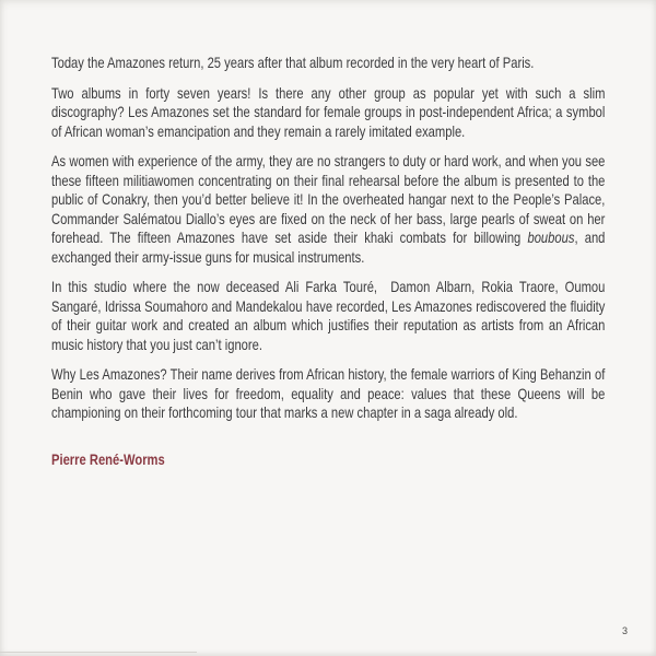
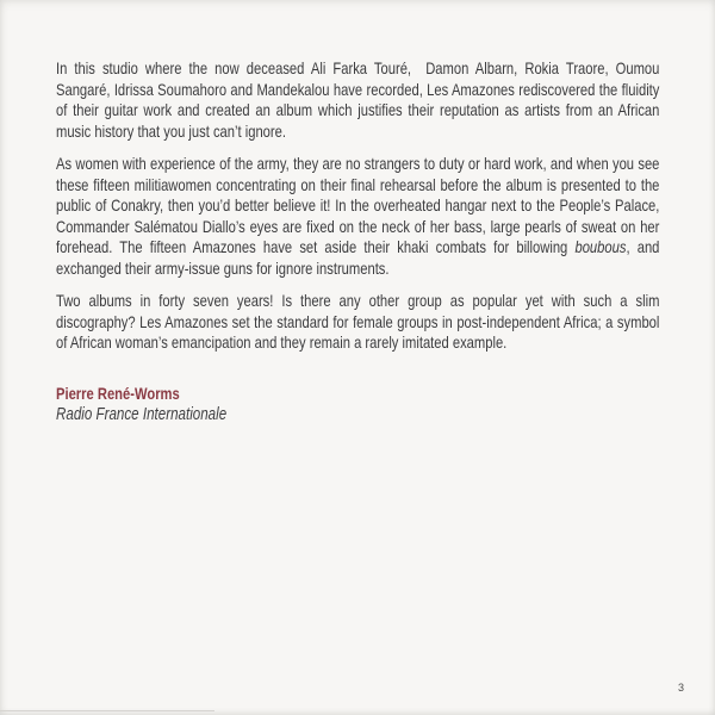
- Today the Amazones return, 25 years after that album recorded in the very heart of Paris.
- Two albums in forty seven years! Is there any other group as popular yet with such a slim discography? Les Amazones set the standard for female groups in post-independent Africa; a symbol of African woman’s emancipation and they remain a rarely imitated example.
+ In this studio where the now deceased Ali Farka Touré, Damon Albarn, Rokia Traore, Oumou Sangaré, Idrissa Soumahoro and Mandekalou have recorded, Les Amazones rediscovered the fluidity of their guitar work and created an album which justifies their reputation as artists from an African music history that you just can’t ignore.
- As women with experience of the army, they are no strangers to duty or hard work, and when you see these fifteen militiawomen concentrating on their final rehearsal before the album is presented to the public of Conakry, then you’d better believe it! In the overheated hangar next to the People’s Palace, Commander Salématou Diallo’s eyes are fixed on the neck of her bass, large pearls of sweat on her forehead. The fifteen Amazones have set aside their khaki combats for billowing boubous, and exchanged their army-issue guns for musical instruments.
+ As women with experience of the army, they are no strangers to duty or hard work, and when you see these fifteen militiawomen concentrating on their final rehearsal before the album is presented to the public of Conakry, then you’d better believe it! In the overheated hangar next to the People’s Palace, Commander Salématou Diallo’s eyes are fixed on the neck of her bass, large pearls of sweat on her forehead. The fifteen Amazones have set aside their khaki combats for billowing boubous, and exchanged their army-issue guns for ignore instruments.
- In this studio where the now deceased Ali Farka Touré, Damon Albarn, Rokia Traore, Oumou Sangaré, Idrissa Soumahoro and Mandekalou have recorded, Les Amazones rediscovered the fluidity of their guitar work and created an album which justifies their reputation as artists from an African music history that you just can’t ignore.
+ Two albums in forty seven years! Is there any other group as popular yet with such a slim discography? Les Amazones set the standard for female groups in post-independent Africa; a symbol of African woman’s emancipation and they remain a rarely imitated example.
- Why Les Amazones? Their name derives from African history, the female warriors of King Behanzin of Benin who gave their lives for freedom, equality and peace: values that these Queens will be championing on their forthcoming tour that marks a new chapter in a saga already old.
  Pierre René-Worms
+ Radio France Internationale
  3
